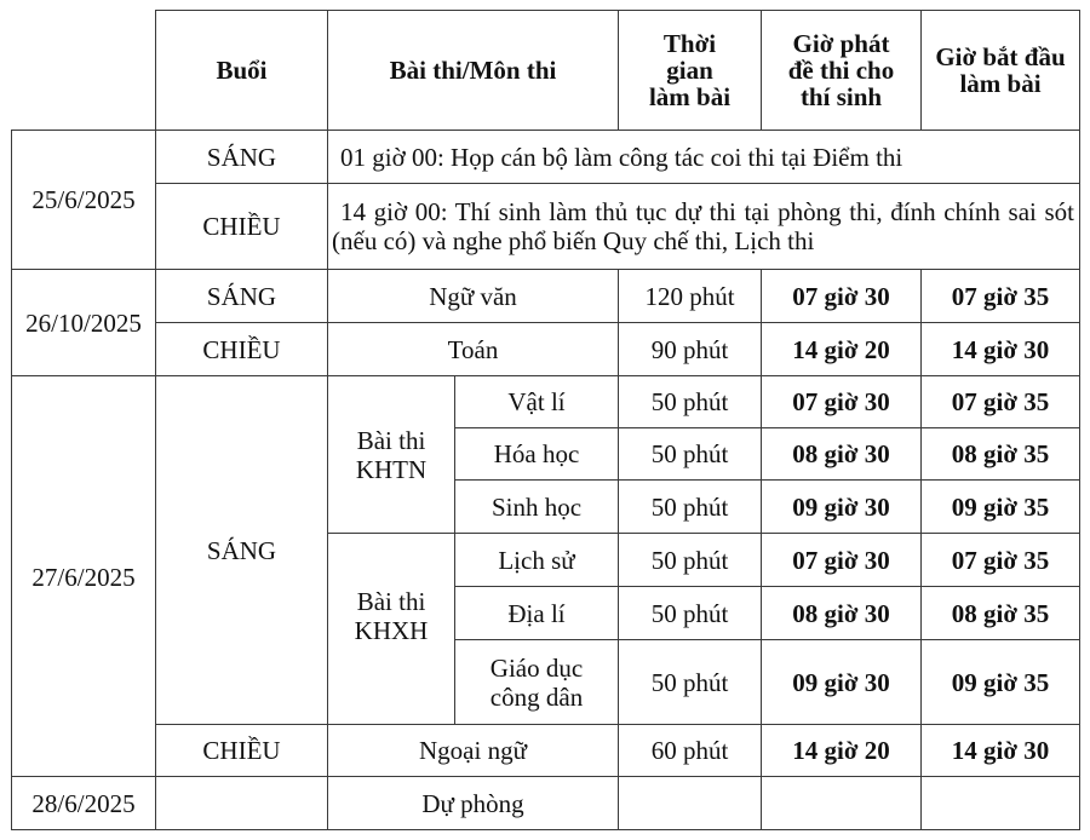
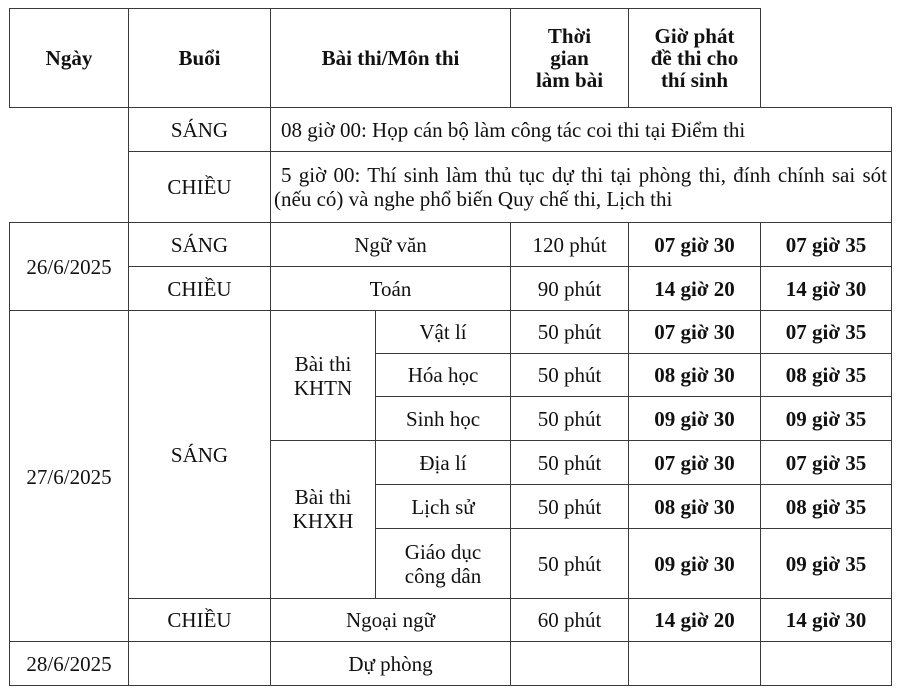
+ Ngày
  Buổi
  Bài thi/Môn thi
  Thời gian làm bài
  Giờ phát đề thi cho thí sinh
- Giờ bắt đầu làm bài
- 25/6/2025
  SÁNG
- 01 giờ 00: Họp cán bộ làm công tác coi thi tại Điểm thi
+ 08 giờ 00: Họp cán bộ làm công tác coi thi tại Điểm thi
  CHIỀU
- 14 giờ 00: Thí sinh làm thủ tục dự thi tại phòng thi, đính chính sai sót (nếu có) và nghe phổ biến Quy chế thi, Lịch thi
+ 5 giờ 00: Thí sinh làm thủ tục dự thi tại phòng thi, đính chính sai sót (nếu có) và nghe phổ biến Quy chế thi, Lịch thi
- 26/10/2025
+ 26/6/2025
  SÁNG
  Ngữ văn
  120 phút
  07 giờ 30
  07 giờ 35
  CHIỀU
  Toán
  90 phút
  14 giờ 20
  14 giờ 30
  27/6/2025
  SÁNG
  Bài thi KHTN
  Vật lí
  50 phút
  07 giờ 30
  07 giờ 35
  Hóa học
  50 phút
  08 giờ 30
  08 giờ 35
  Sinh học
  50 phút
  09 giờ 30
  09 giờ 35
  Bài thi KHXH
- Lịch sử
+ Địa lí
  50 phút
  07 giờ 30
  07 giờ 35
- Địa lí
+ Lịch sử
  50 phút
  08 giờ 30
  08 giờ 35
  Giáo dục công dân
  50 phút
  09 giờ 30
  09 giờ 35
  CHIỀU
  Ngoại ngữ
  60 phút
  14 giờ 20
  14 giờ 30
  28/6/2025
  Dự phòng
